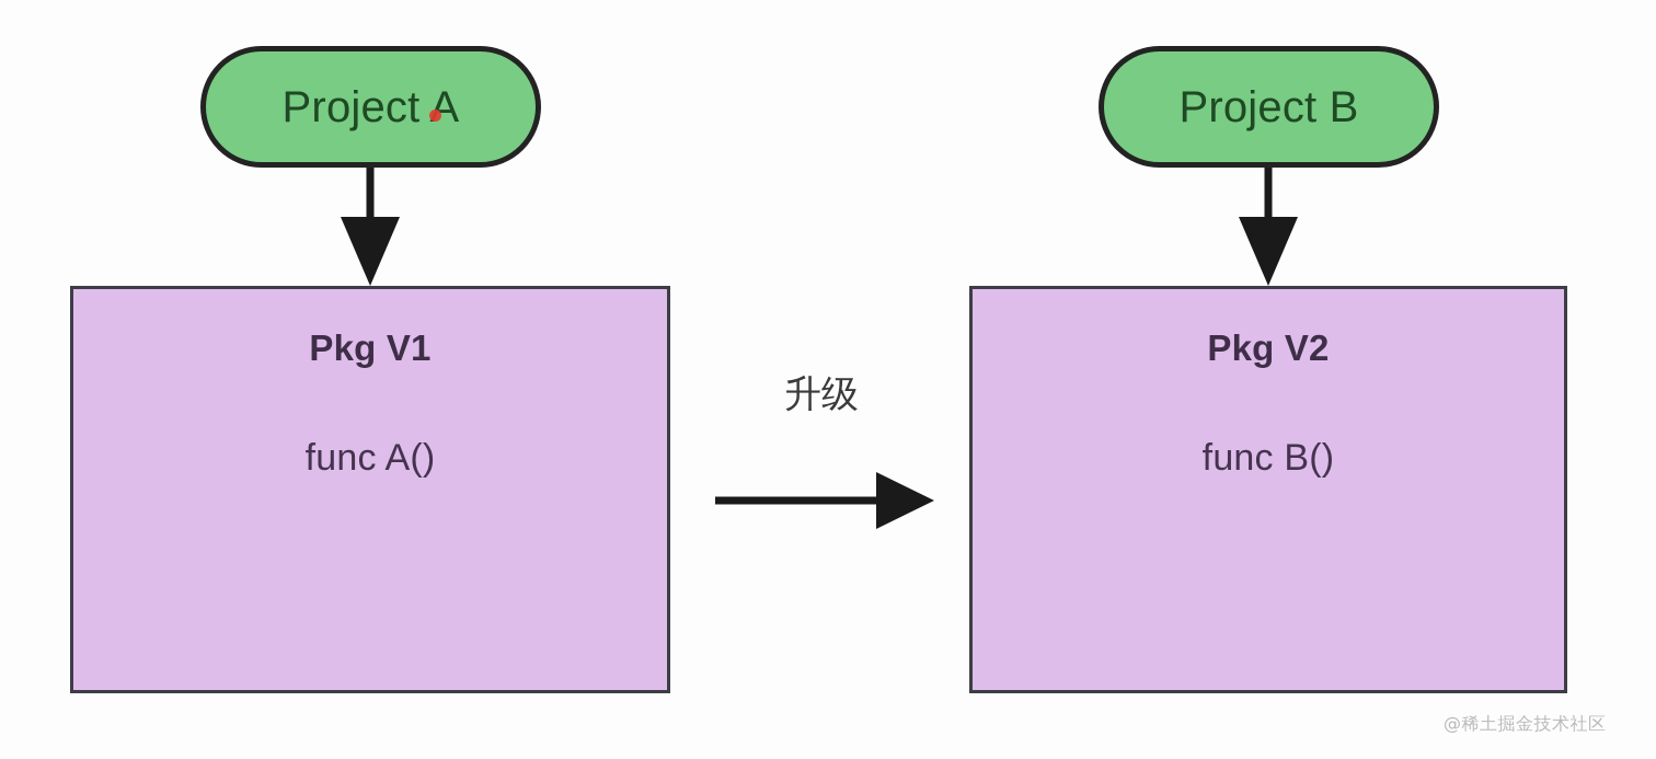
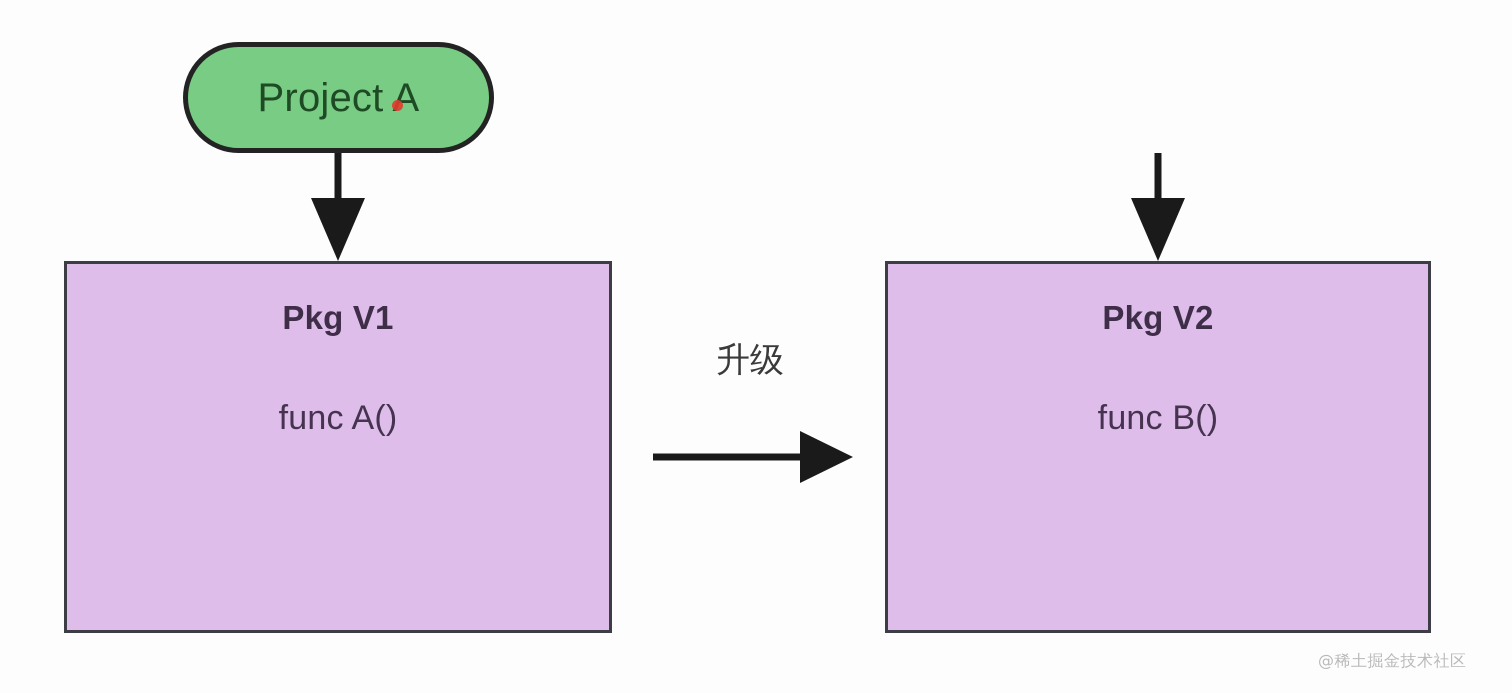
  Project A
- Project B
  Pkg V1
  func A()
  Pkg V2
  func B()
  升级
  @稀土掘金技术社区
